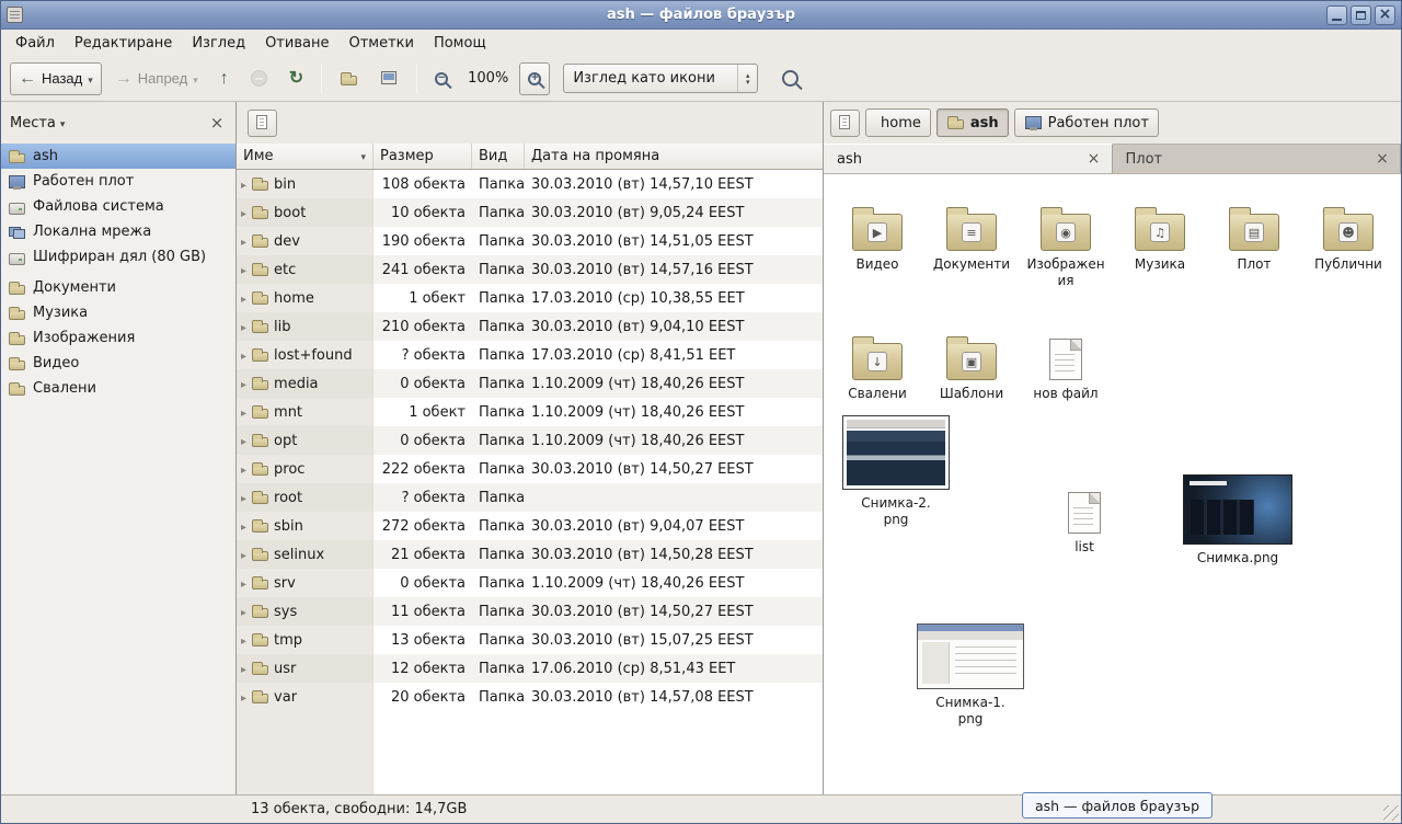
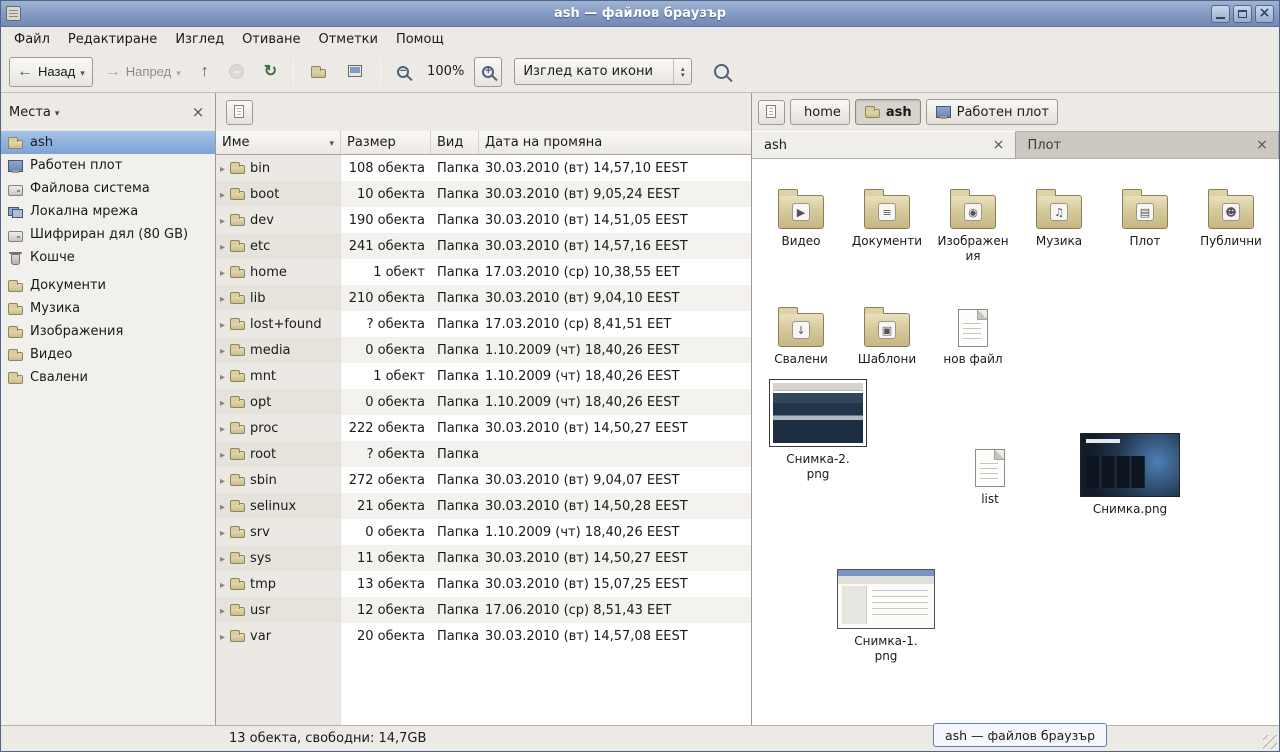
  ash — файлов браузър
  Файл
  Редактиране
  Изглед
  Отиване
  Отметки
  Помощ
  Назад
  Напред
  100%
  Изглед като икони
  Места
  ash
  Работен плот
  Файлова система
  Локална мрежа
  Шифриран дял (80 GB)
+ Кошче
  Документи
  Музика
  Изображения
  Видео
  Свалени
  Име
  Размер
  Вид
  Дата на промяна
  bin
  108 обекта
  Папка
  30.03.2010 (вт) 14,57,10 EEST
  boot
  10 обекта
  Папка
  30.03.2010 (вт) 9,05,24 EEST
  dev
  190 обекта
  Папка
  30.03.2010 (вт) 14,51,05 EEST
  etc
  241 обекта
  Папка
  30.03.2010 (вт) 14,57,16 EEST
  home
  1 обект
  Папка
  17.03.2010 (ср) 10,38,55 EET
  lib
  210 обекта
  Папка
  30.03.2010 (вт) 9,04,10 EEST
  lost+found
  ? обекта
  Папка
  17.03.2010 (ср) 8,41,51 EET
  media
  0 обекта
  Папка
  1.10.2009 (чт) 18,40,26 EEST
  mnt
  1 обект
  Папка
  1.10.2009 (чт) 18,40,26 EEST
  opt
  0 обекта
  Папка
  1.10.2009 (чт) 18,40,26 EEST
  proc
  222 обекта
  Папка
  30.03.2010 (вт) 14,50,27 EEST
  root
  ? обекта
  Папка
  sbin
  272 обекта
  Папка
  30.03.2010 (вт) 9,04,07 EEST
  selinux
  21 обекта
  Папка
  30.03.2010 (вт) 14,50,28 EEST
  srv
  0 обекта
  Папка
  1.10.2009 (чт) 18,40,26 EEST
  sys
  11 обекта
  Папка
  30.03.2010 (вт) 14,50,27 EEST
  tmp
  13 обекта
  Папка
  30.03.2010 (вт) 15,07,25 EEST
  usr
  12 обекта
  Папка
  17.06.2010 (ср) 8,51,43 EET
  var
  20 обекта
  Папка
  30.03.2010 (вт) 14,57,08 EEST
  home
  ash
  Работен плот
  ash
  Плот
  ▶
  Видео
  ≡
  Документи
  ◉
  Изображения
  ♫
  Музика
  ▤
  Плот
  ☻
  Публични
  ↓
  Свалени
  ▣
  Шаблони
  нов файл
  Снимка-2.png
  list
  Снимка.png
  Снимка-1.png
  13 обекта, свободни: 14,7GB
  ash — файлов браузър
